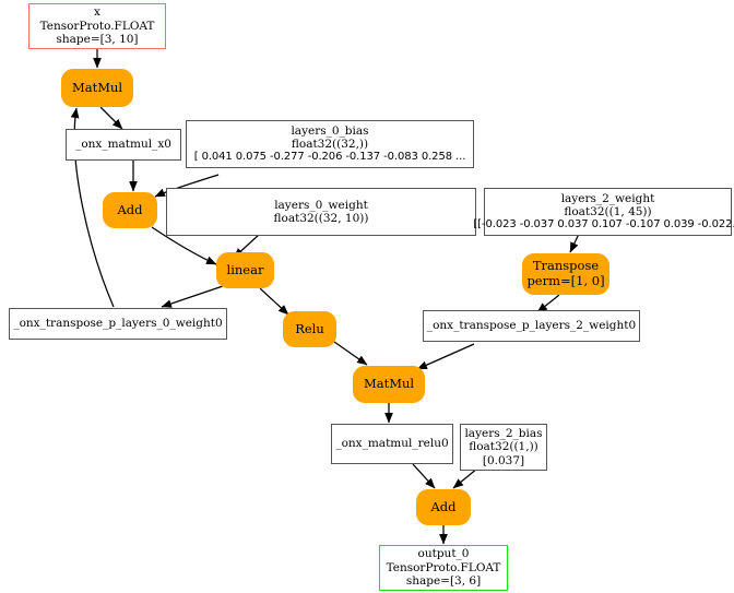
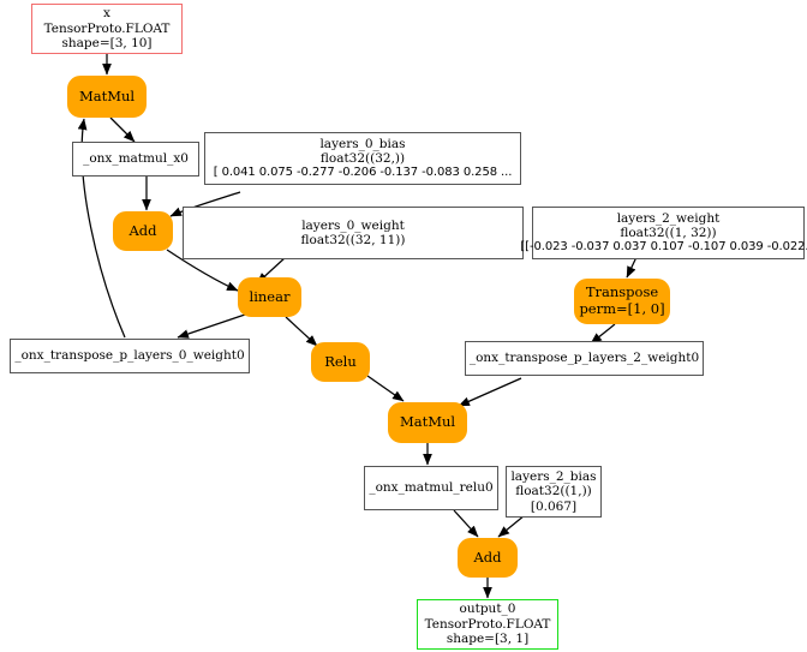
  x
  TensorProto.FLOAT
  shape=[3, 10]
  MatMul
  _onx_matmul_x0
  layers_0_bias
  float32((32,))
  [ 0.041 0.075 -0.277 -0.206 -0.137 -0.083 0.258 ...
  Add
  layers_0_weight
- float32((32, 10))
+ float32((32, 11))
  layers_2_weight
- float32((1, 45))
+ float32((1, 32))
  [[-0.023 -0.037 0.037 0.107 -0.107 0.039 -0.022
  Transpose
  perm=[1, 0]
  linear
  _onx_transpose_p_layers_0_weight0
  Relu
  _onx_transpose_p_layers_2_weight0
  MatMul
  _onx_matmul_relu0
  layers_2_bias
  float32((1,))
- [0.037]
+ [0.067]
  Add
  output_0
  TensorProto.FLOAT
- shape=[3, 6]
+ shape=[3, 1]
